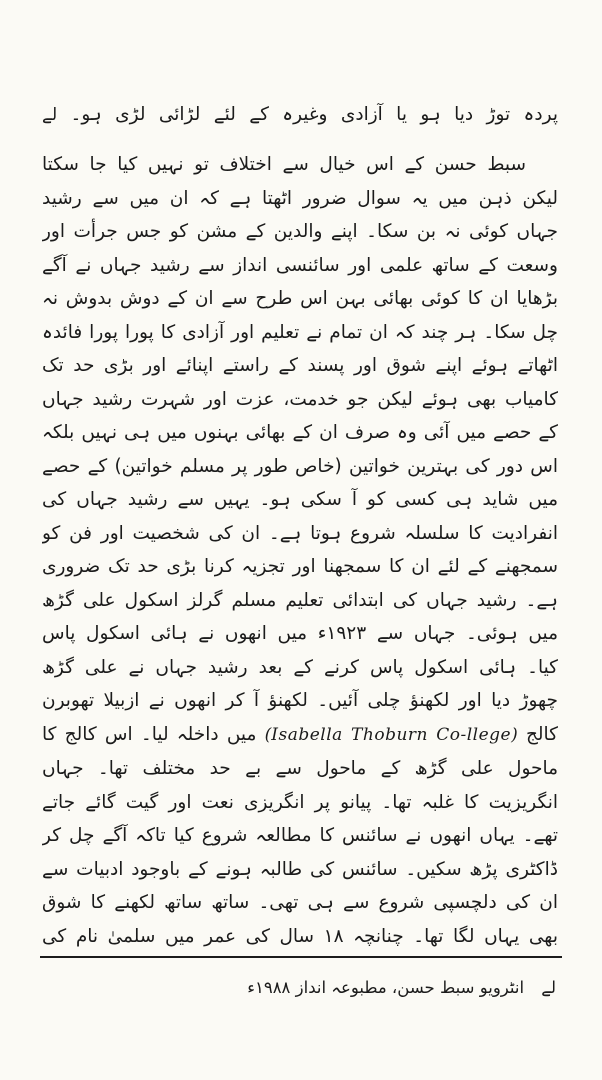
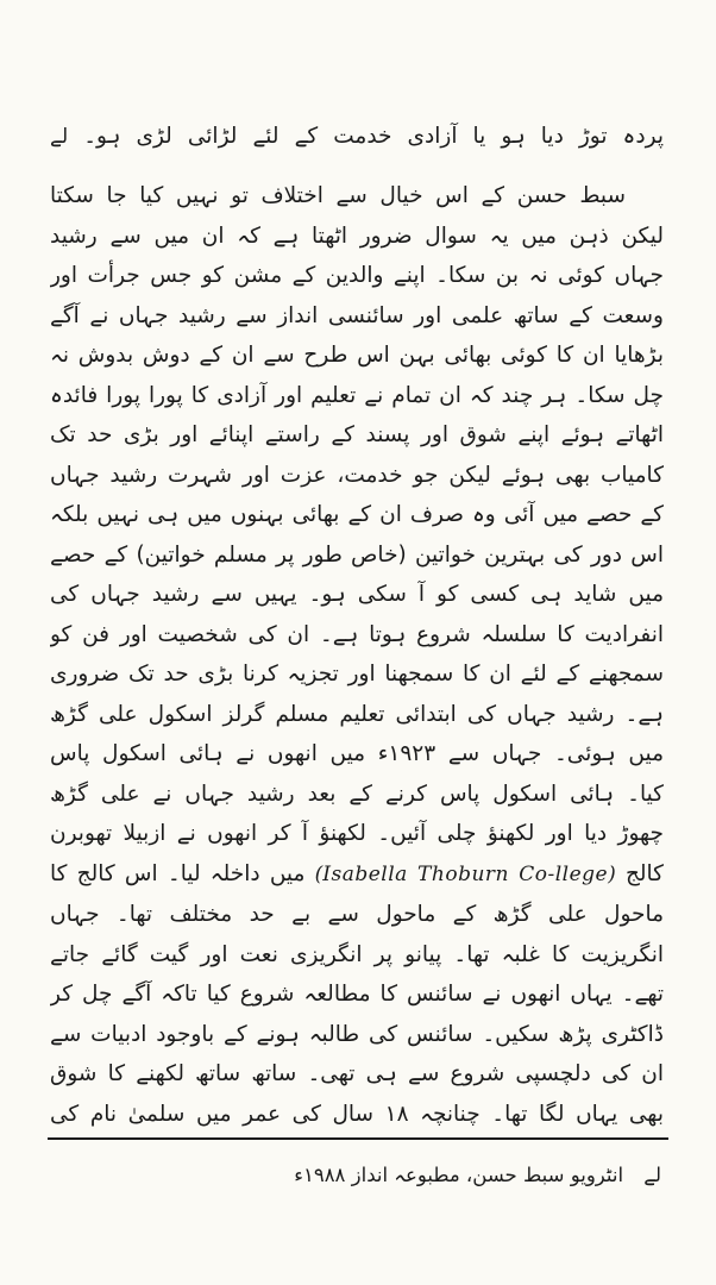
- پردہ توڑ دیا ہو یا آزادی وغیرہ کے لئے لڑائی لڑی ہو۔ لے
+ پردہ توڑ دیا ہو یا آزادی خدمت کے لئے لڑائی لڑی ہو۔ لے
  سبط حسن کے اس خیال سے اختلاف تو نہیں کیا جا سکتا لیکن ذہن میں یہ سوال ضرور اٹھتا ہے کہ ان میں سے رشید جہاں کوئی نہ بن سکا۔ اپنے والدین کے مشن کو جس جرأت اور وسعت کے ساتھ علمی اور سائنسی انداز سے رشید جہاں نے آگے بڑھایا ان کا کوئی بھائی بہن اس طرح سے ان کے دوش بدوش نہ چل سکا۔ ہر چند کہ ان تمام نے تعلیم اور آزادی کا پورا پورا فائدہ اٹھاتے ہوئے اپنے شوق اور پسند کے راستے اپنائے اور بڑی حد تک کامیاب بھی ہوئے لیکن جو خدمت، عزت اور شہرت رشید جہاں کے حصے میں آئی وہ صرف ان کے بھائی بہنوں میں ہی نہیں بلکہ اس دور کی بہترین خواتین (خاص طور پر مسلم خواتین) کے حصے میں شاید ہی کسی کو آ سکی ہو۔ یہیں سے رشید جہاں کی انفرادیت کا سلسلہ شروع ہوتا ہے۔ ان کی شخصیت اور فن کو سمجھنے کے لئے ان کا سمجھنا اور تجزیہ کرنا بڑی حد تک ضروری ہے۔ رشید جہاں کی ابتدائی تعلیم مسلم گرلز اسکول علی گڑھ میں ہوئی۔ جہاں سے ۱۹۲۳ء میں انھوں نے ہائی اسکول پاس کیا۔ ہائی اسکول پاس کرنے کے بعد رشید جہاں نے علی گڑھ چھوڑ دیا اور لکھنؤ چلی آئیں۔ لکھنؤ آ کر انھوں نے ازبیلا تھوبرن کالج (Isabella Thoburn Co-llege) میں داخلہ لیا۔ اس کالج کا ماحول علی گڑھ کے ماحول سے بے حد مختلف تھا۔ جہاں انگریزیت کا غلبہ تھا۔ پیانو پر انگریزی نعت اور گیت گائے جاتے تھے۔ یہاں انھوں نے سائنس کا مطالعہ شروع کیا تاکہ آگے چل کر ڈاکٹری پڑھ سکیں۔ سائنس کی طالبہ ہونے کے باوجود ادبیات سے ان کی دلچسپی شروع سے ہی تھی۔ ساتھ ساتھ لکھنے کا شوق بھی یہاں لگا تھا۔ چنانچہ ۱۸ سال کی عمر میں سلمیٰ نام کی
  لے انٹرویو سبط حسن، مطبوعہ انداز ۱۹۸۸ء
